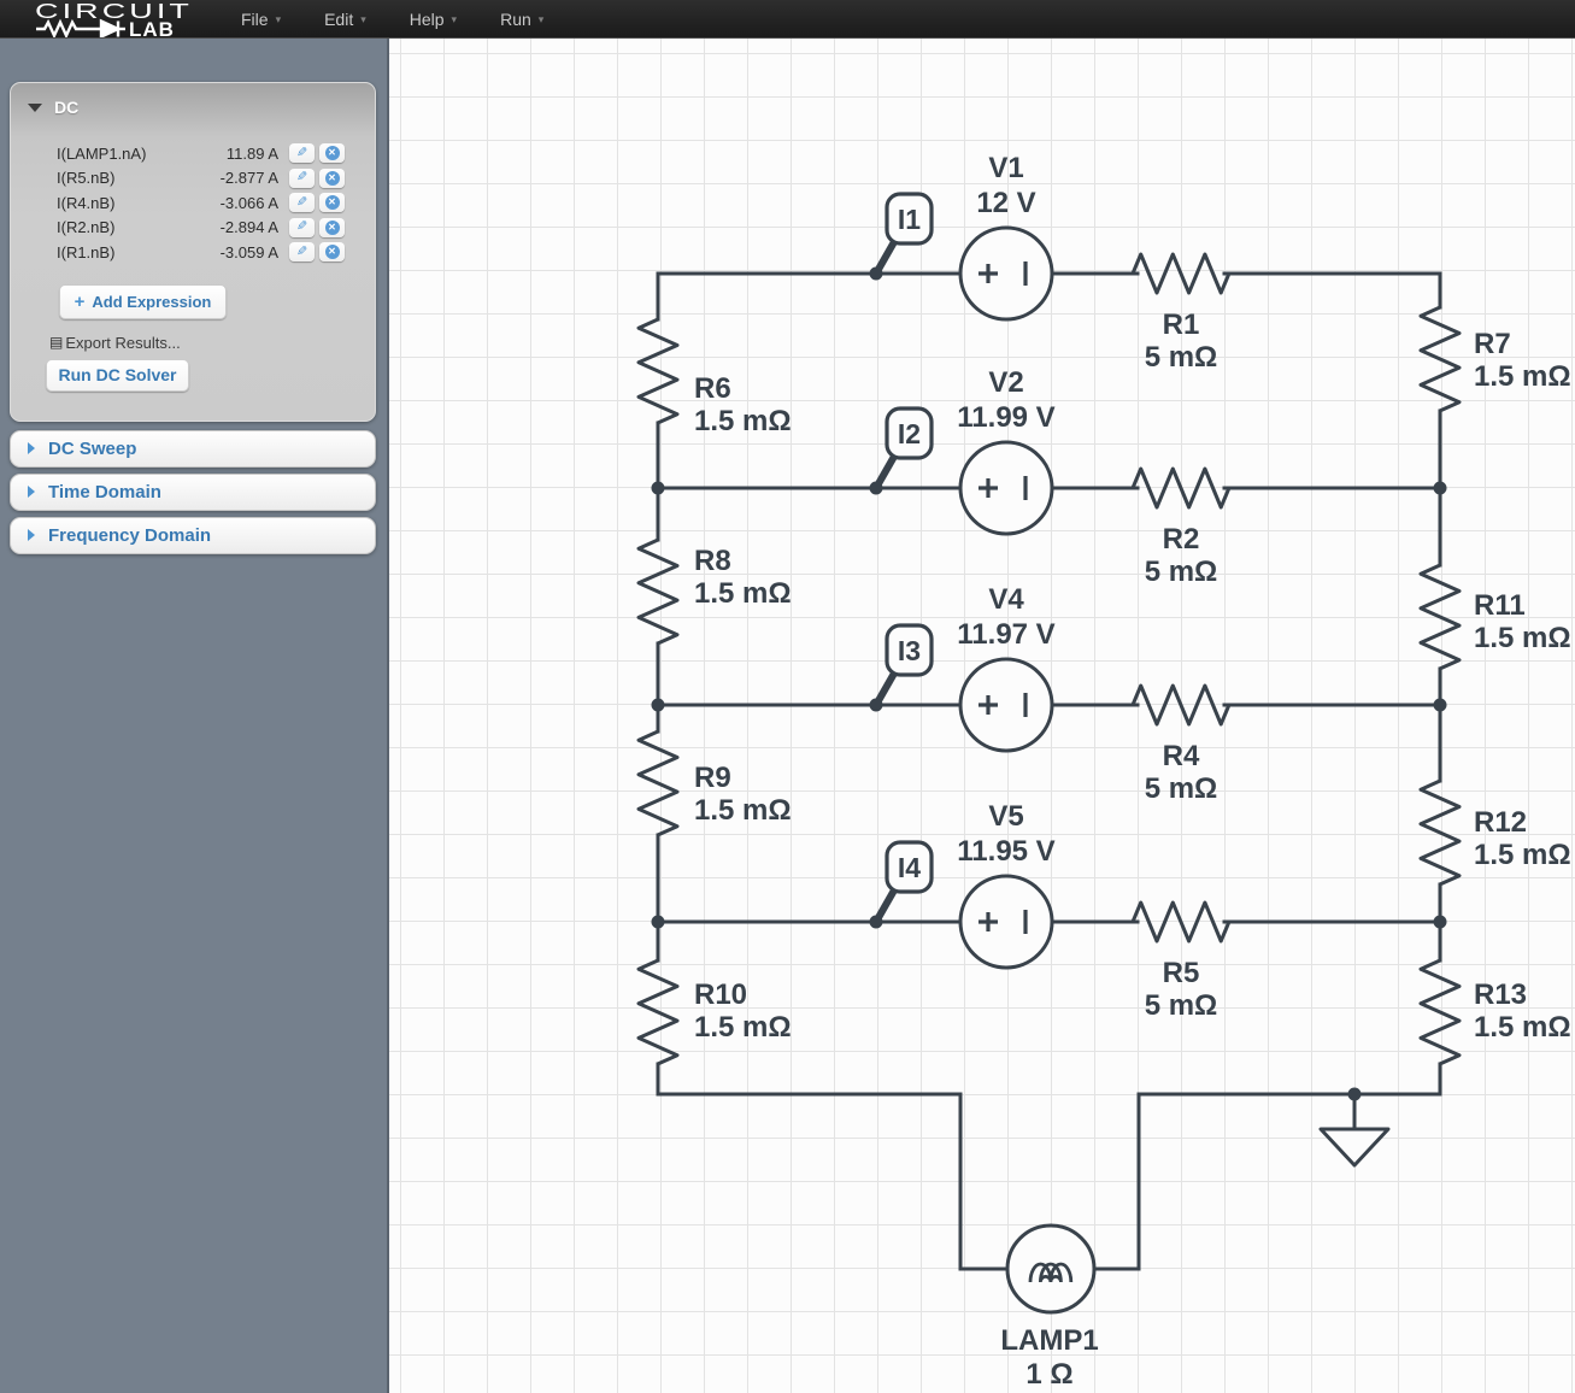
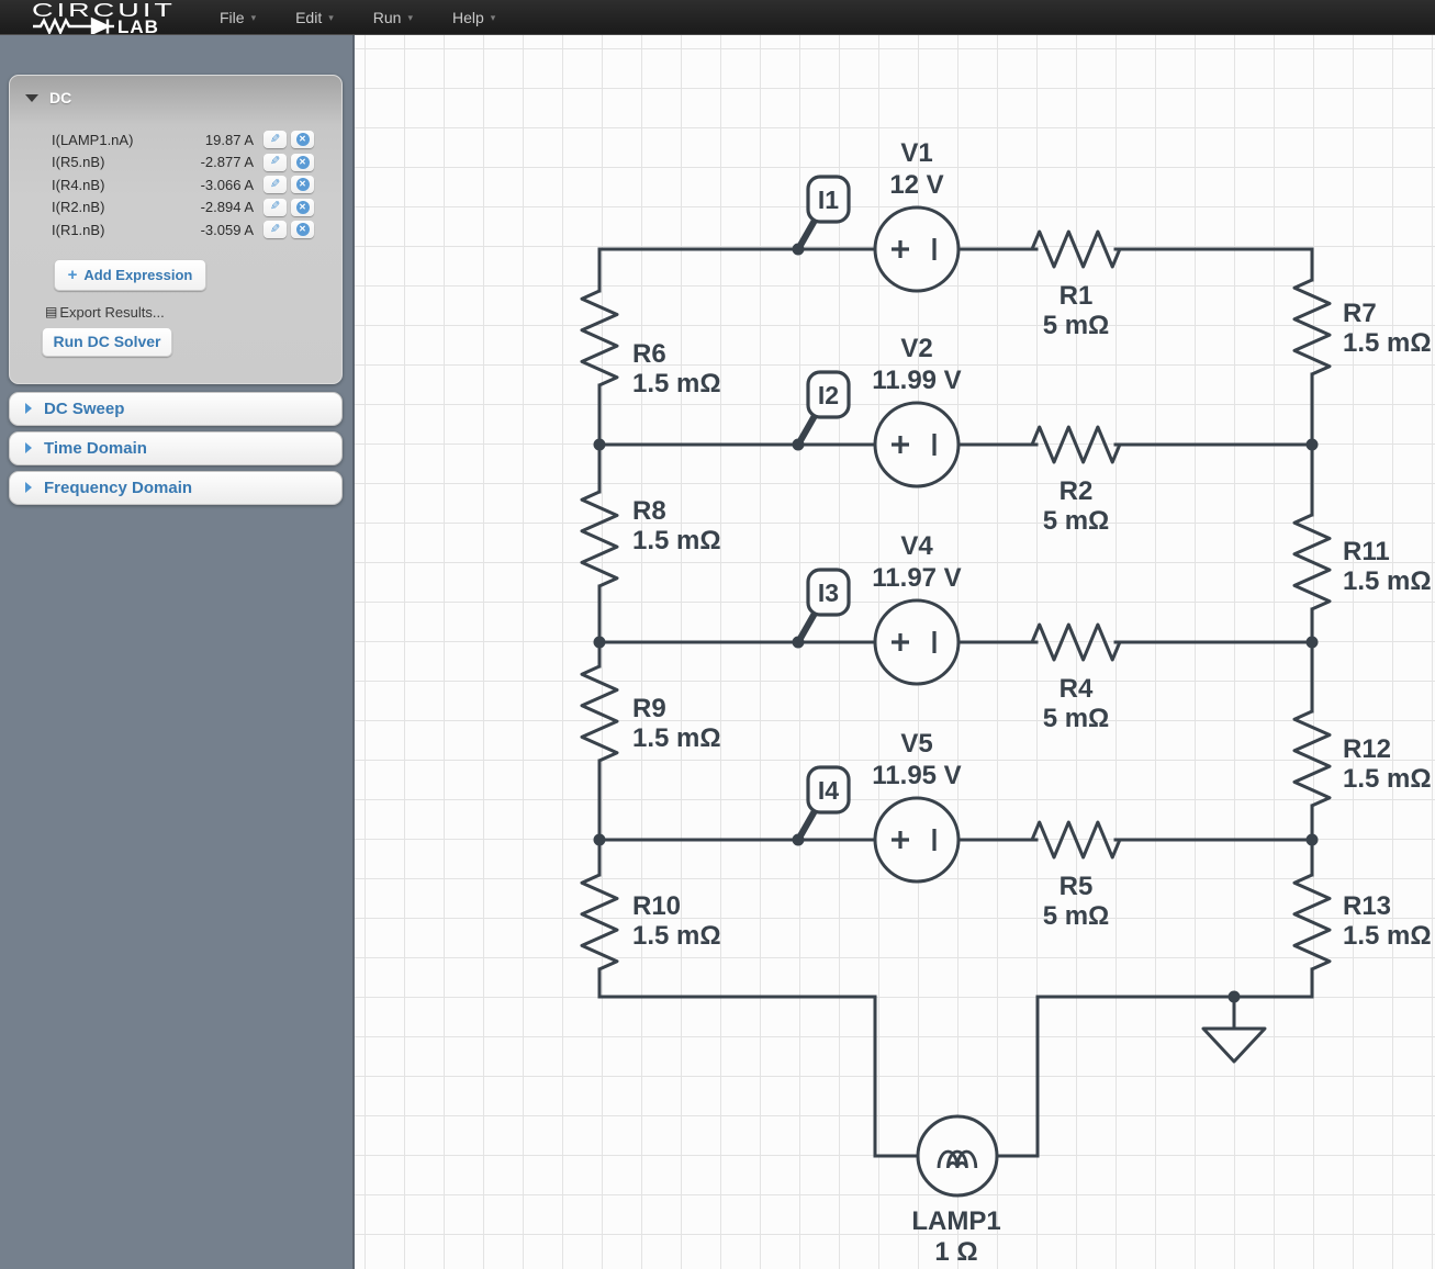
  CIRCUIT
  LAB
  File
  ▾
  Edit
  ▾
- Help
+ Run
  ▾
- Run
+ Help
  ▾
  R1
  5 mΩ
  R2
  5 mΩ
  R4
  5 mΩ
  R5
  5 mΩ
  R6
  1.5 mΩ
  R8
  1.5 mΩ
  R9
  1.5 mΩ
  R10
  1.5 mΩ
  R7
  1.5 mΩ
  R11
  1.5 mΩ
  R12
  1.5 mΩ
  R13
  1.5 mΩ
  V1
  12 V
  V2
  11.99 V
  V4
  11.97 V
  V5
  11.95 V
  LAMP1
  1 Ω
  I1
  I2
  I3
  I4
  DC
  I(LAMP1.nA)
- 11.89 A
+ 19.87 A
  ✕
  I(R5.nB)
  -2.877 A
  ✕
  I(R4.nB)
  -3.066 A
  ✕
  I(R2.nB)
  -2.894 A
  ✕
  I(R1.nB)
  -3.059 A
  ✕
  +
  Add Expression
  ▤
  Export Results...
  Run DC Solver
  DC Sweep
  Time Domain
  Frequency Domain
